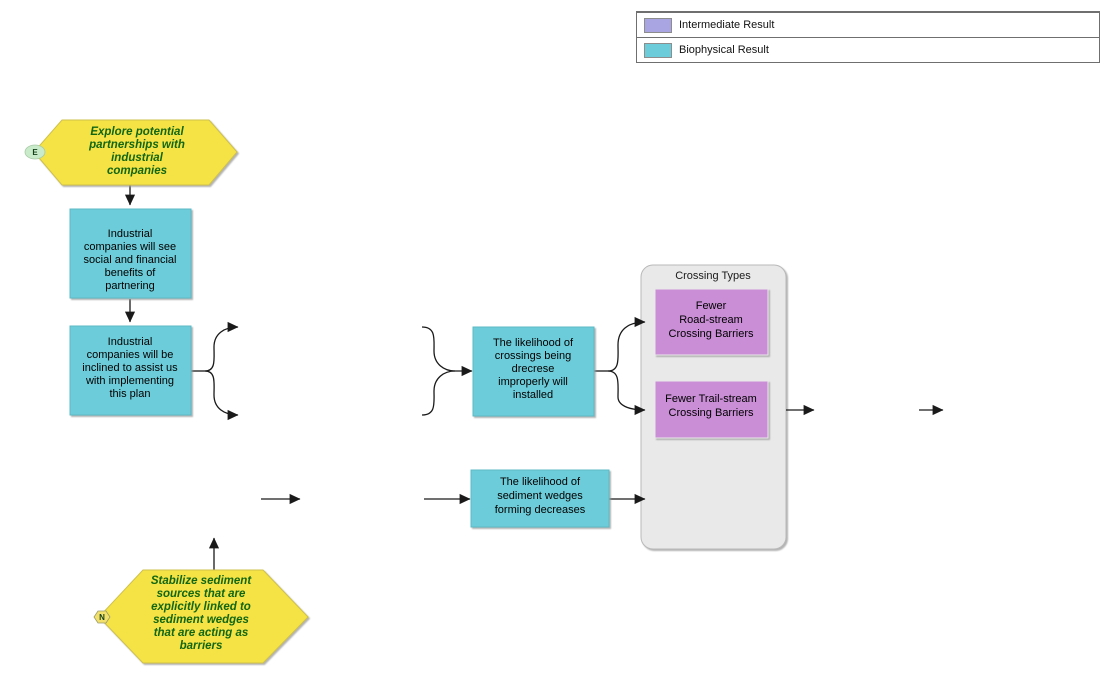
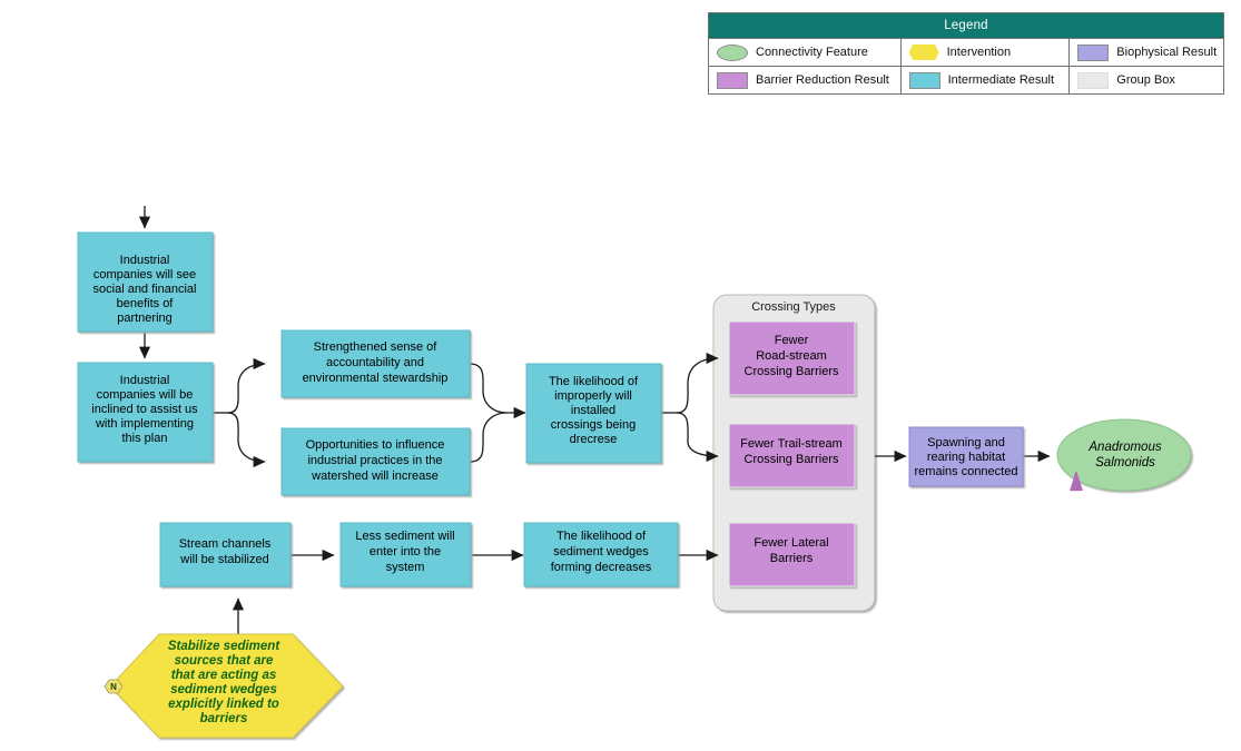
  Crossing Types
- E
- Explore potential
- partnerships with
- industrial
- companies
  Industrial
  companies will see
  social and financial
  benefits of
  partnering
  Industrial
  companies will be
  inclined to assist us
  with implementing
  this plan
+ Strengthened sense of
+ accountability and
+ environmental stewardship
+ Opportunities to influence
+ industrial practices in the
+ watershed will increase
  The likelihood of
- crossings being
+ improperly will
- drecrese
+ installed
- improperly will
+ crossings being
- installed
+ drecrese
  Fewer
  Road-stream
  Crossing Barriers
  Fewer Trail-stream
  Crossing Barriers
+ Fewer Lateral
+ Barriers
+ Spawning and
+ rearing habitat
+ remains connected
+ Anadromous
+ Salmonids
+ Stream channels
+ will be stabilized
+ Less sediment will
+ enter into the
+ system
  The likelihood of
  sediment wedges
  forming decreases
  N
  Stabilize sediment
  sources that are
- explicitly linked to
+ that are acting as
  sediment wedges
- that are acting as
+ explicitly linked to
  barriers
+ Legend
+ Connectivity Feature
+ Intervention
- Intermediate Result
+ Biophysical Result
+ Barrier Reduction Result
- Biophysical Result
+ Intermediate Result
+ Group Box
